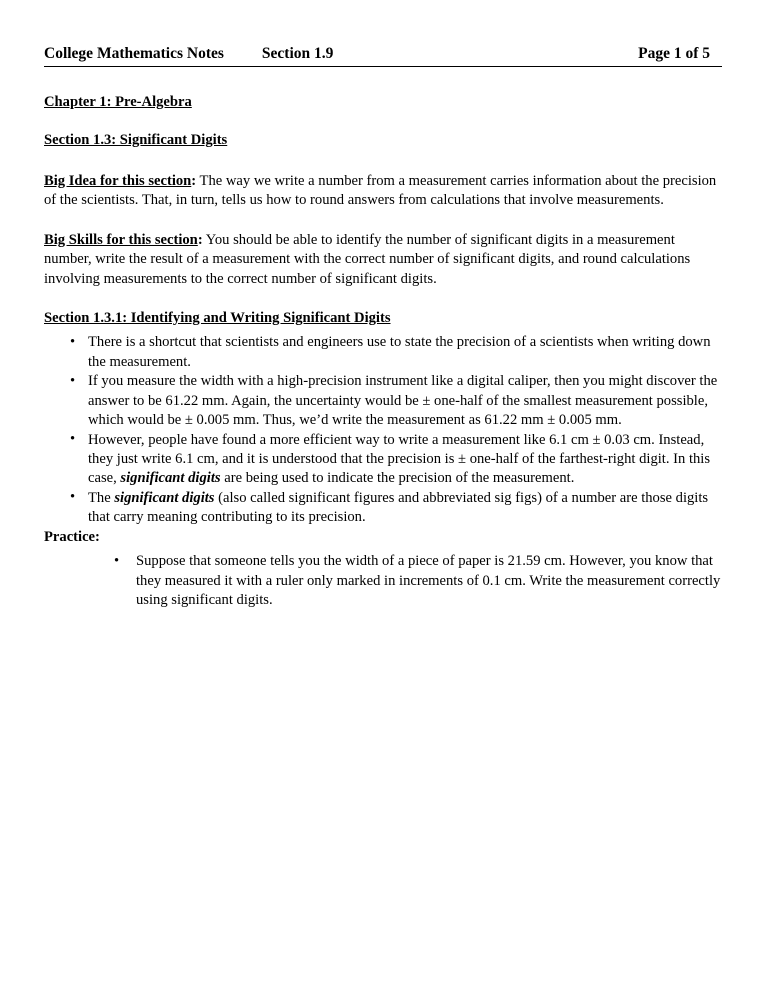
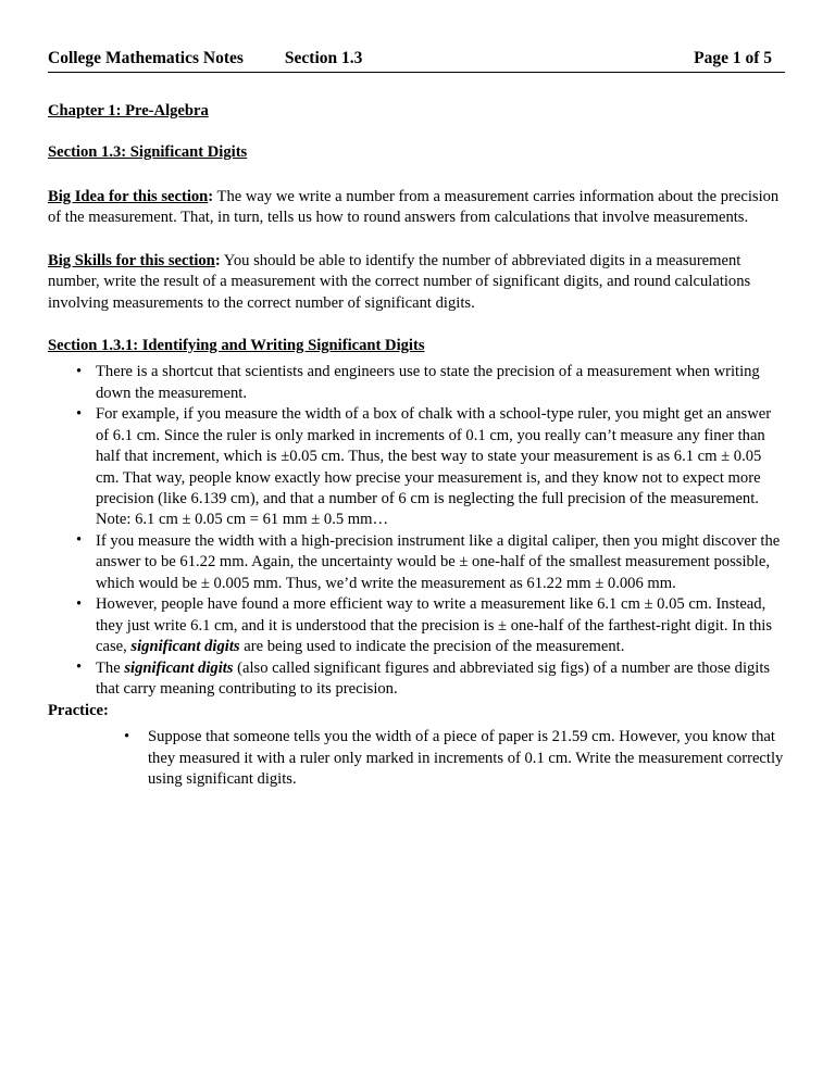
  College Mathematics Notes
- Section 1.9
+ Section 1.3
  Page 1 of 5
  Chapter 1: Pre-Algebra
  Section 1.3: Significant Digits
- Big Idea for this section: The way we write a number from a measurement carries information about the precision of the scientists. That, in turn, tells us how to round answers from calculations that involve measurements.
+ Big Idea for this section: The way we write a number from a measurement carries information about the precision of the measurement. That, in turn, tells us how to round answers from calculations that involve measurements.
- Big Skills for this section: You should be able to identify the number of significant digits in a measurement number, write the result of a measurement with the correct number of significant digits, and round calculations involving measurements to the correct number of significant digits.
+ Big Skills for this section: You should be able to identify the number of abbreviated digits in a measurement number, write the result of a measurement with the correct number of significant digits, and round calculations involving measurements to the correct number of significant digits.
  Section 1.3.1: Identifying and Writing Significant Digits
- There is a shortcut that scientists and engineers use to state the precision of a scientists when writing down the measurement.
+ There is a shortcut that scientists and engineers use to state the precision of a measurement when writing down the measurement.
+ For example, if you measure the width of a box of chalk with a school-type ruler, you might get an answer of 6.1 cm. Since the ruler is only marked in increments of 0.1 cm, you really can’t measure any finer than half that increment, which is ±0.05 cm. Thus, the best way to state your measurement is as 6.1 cm ± 0.05 cm. That way, people know exactly how precise your measurement is, and they know not to expect more precision (like 6.139 cm), and that a number of 6 cm is neglecting the full precision of the measurement. Note: 6.1 cm ± 0.05 cm = 61 mm ± 0.5 mm…
- If you measure the width with a high-precision instrument like a digital caliper, then you might discover the answer to be 61.22 mm. Again, the uncertainty would be ± one-half of the smallest measurement possible, which would be ± 0.005 mm. Thus, we’d write the measurement as 61.22 mm ± 0.005 mm.
+ If you measure the width with a high-precision instrument like a digital caliper, then you might discover the answer to be 61.22 mm. Again, the uncertainty would be ± one-half of the smallest measurement possible, which would be ± 0.005 mm. Thus, we’d write the measurement as 61.22 mm ± 0.006 mm.
- However, people have found a more efficient way to write a measurement like 6.1 cm ± 0.03 cm. Instead, they just write 6.1 cm, and it is understood that the precision is ± one-half of the farthest-right digit. In this case, significant digits are being used to indicate the precision of the measurement.
+ However, people have found a more efficient way to write a measurement like 6.1 cm ± 0.05 cm. Instead, they just write 6.1 cm, and it is understood that the precision is ± one-half of the farthest-right digit. In this case, significant digits are being used to indicate the precision of the measurement.
  The significant digits (also called significant figures and abbreviated sig figs) of a number are those digits that carry meaning contributing to its precision.
  Practice:
  Suppose that someone tells you the width of a piece of paper is 21.59 cm. However, you know that they measured it with a ruler only marked in increments of 0.1 cm. Write the measurement correctly using significant digits.
